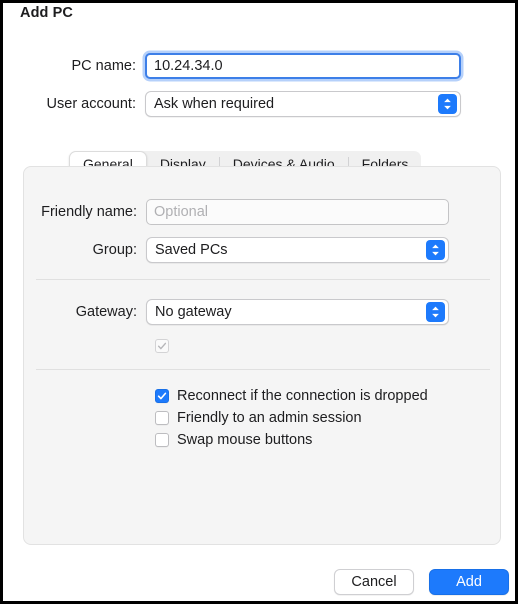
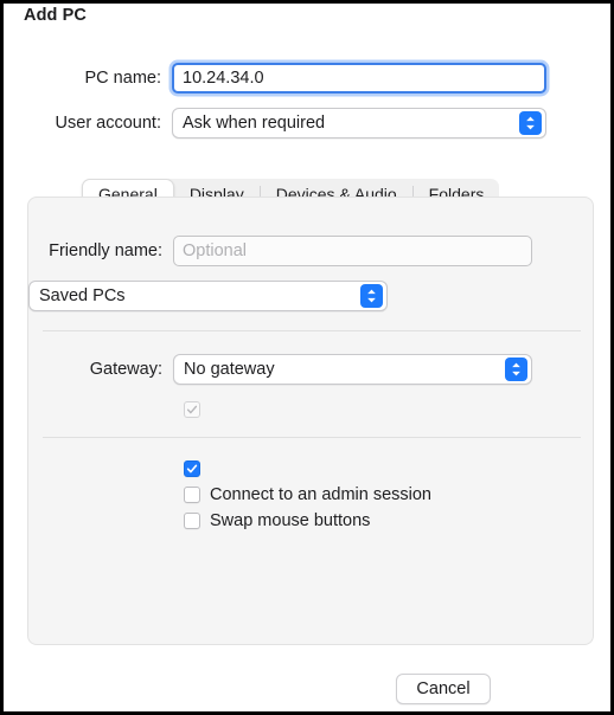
  Add PC
  PC name:
  10.24.34.0
  User account:
  Ask when required
  General
  Display
  Devices & Audio
  Folders
  Friendly name:
  Optional
- Group:
  Saved PCs
  Gateway:
  No gateway
- Reconnect if the connection is dropped
- Friendly to an admin session
+ Connect to an admin session
  Swap mouse buttons
  Cancel
- Add
